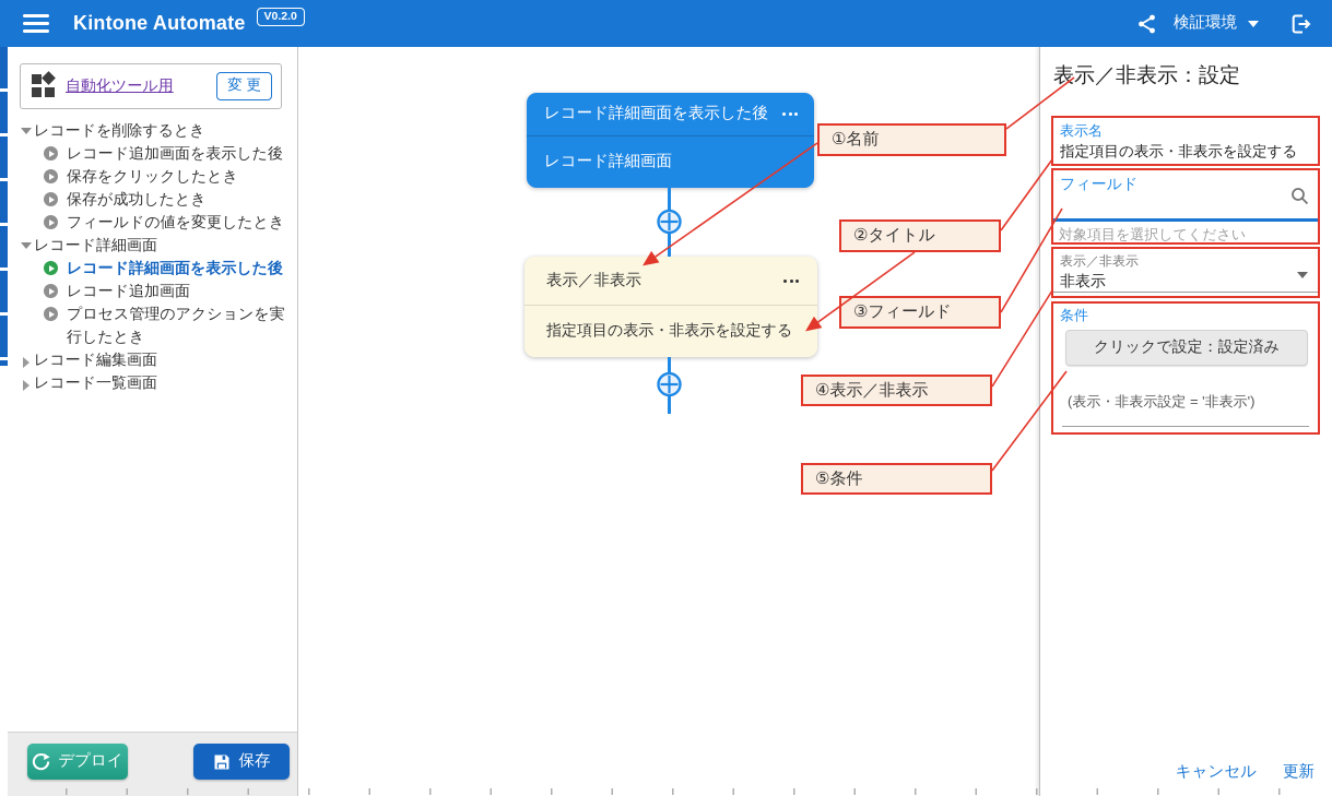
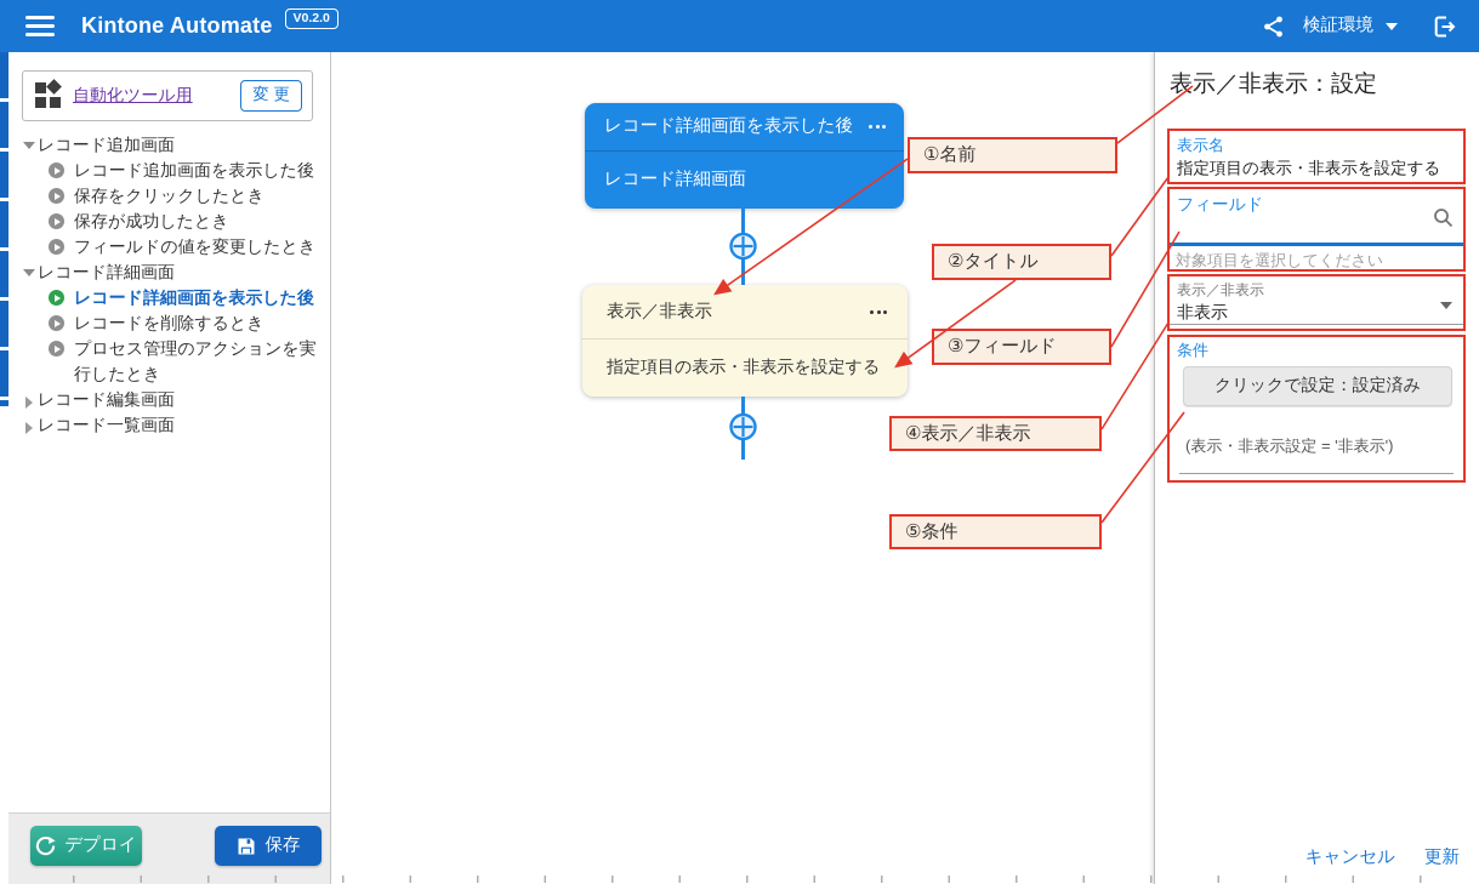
  Kintone Automate
  V0.2.0
  検証環境
  自動化ツール用
  変 更
- レコードを削除するとき
+ レコード追加画面
  レコード追加画面を表示した後
  保存をクリックしたとき
  保存が成功したとき
  フィールドの値を変更したとき
  レコード詳細画面
  レコード詳細画面を表示した後
- レコード追加画面
+ レコードを削除するとき
  プロセス管理のアクションを実行したとき
  レコード編集画面
  レコード一覧画面
  デプロイ
  保存
  レコード詳細画面を表示した後
  レコード詳細画面
  表示／非表示
  指定項目の表示・非表示を設定する
  ①名前
  ②タイトル
  ③フィールド
  ④表示／非表示
  ⑤条件
  表示／非表示：設定
  表示名
  指定項目の表示・非表示を設定する
  フィールド
  対象項目を選択してください
  表示／非表示
  非表示
  条件
  クリックで設定：設定済み
  (表示・非表示設定 = '非表示')
  キャンセル
  更新
